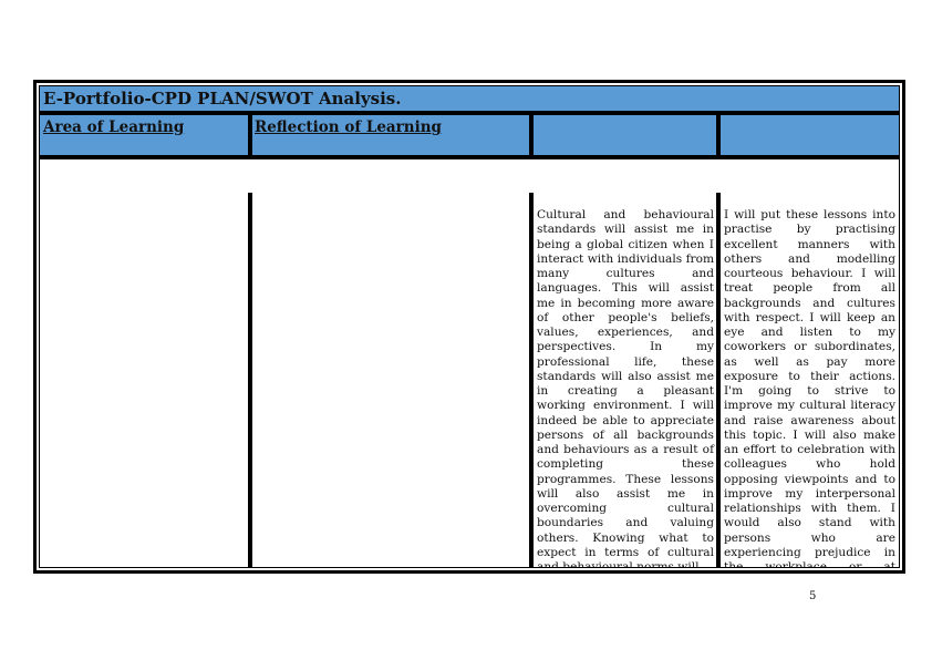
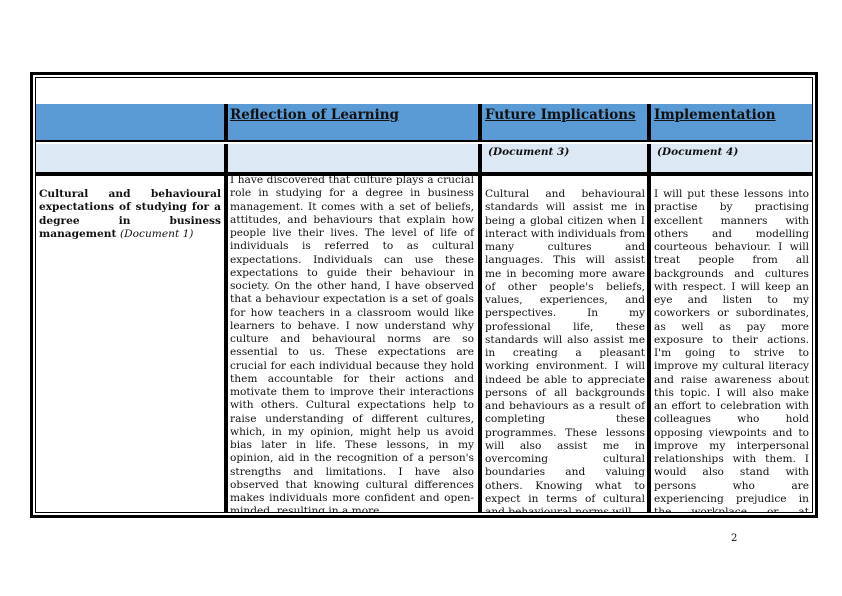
- E-Portfolio-CPD PLAN/SWOT Analysis.
- Area of Learning
  Reflection of Learning
+ Future Implications
+ Implementation
+ (Document 3)
+ (Document 4)
+ Cultural and behavioural expectations of studying for a degree in business management (Document 1)
+ I have discovered that culture plays a crucial role in studying for a degree in business management. It comes with a set of beliefs, attitudes, and behaviours that explain how people live their lives. The level of life of individuals is referred to as cultural expectations. Individuals can use these expectations to guide their behaviour in society. On the other hand, I have observed that a behaviour expectation is a set of goals for how teachers in a classroom would like learners to behave. I now understand why culture and behavioural norms are so essential to us. These expectations are crucial for each individual because they hold them accountable for their actions and motivate them to improve their interactions with others. Cultural expectations help to raise understanding of different cultures, which, in my opinion, might help us avoid bias later in life. These lessons, in my opinion, aid in the recognition of a person's strengths and limitations. I have also observed that knowing cultural differences makes individuals more confident and open-minded, resulting in a more
  Cultural and behavioural standards will assist me in being a global citizen when I interact with individuals from many cultures and languages. This will assist me in becoming more aware of other people's beliefs, values, experiences, and perspectives. In my professional life, these standards will also assist me in creating a pleasant working environment. I will indeed be able to appreciate persons of all backgrounds and behaviours as a result of completing these programmes. These lessons will also assist me in overcoming cultural boundaries and valuing others. Knowing what to expect in terms of cultural
  I will put these lessons into practise by practising excellent manners with others and modelling courteous behaviour. I will treat people from all backgrounds and cultures with respect. I will keep an eye and listen to my coworkers or subordinates, as well as pay more exposure to their actions. I'm going to strive to improve my cultural literacy and raise awareness about this topic. I will also make an effort to celebration with colleagues who hold opposing viewpoints and to improve my interpersonal relationships with them. I would also stand with persons who are experiencing prejudice in
- 5
+ 2
